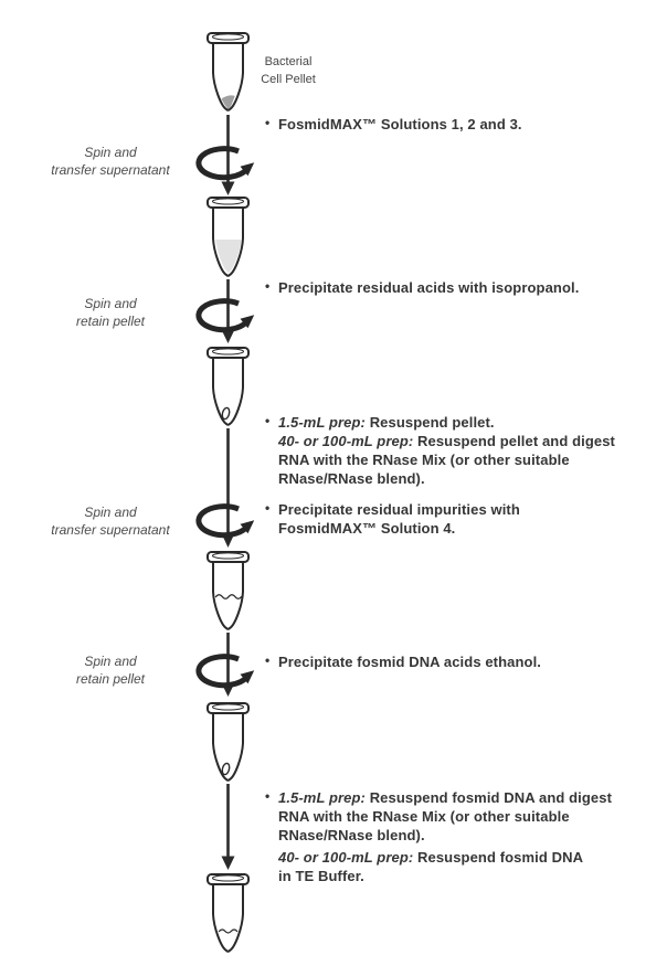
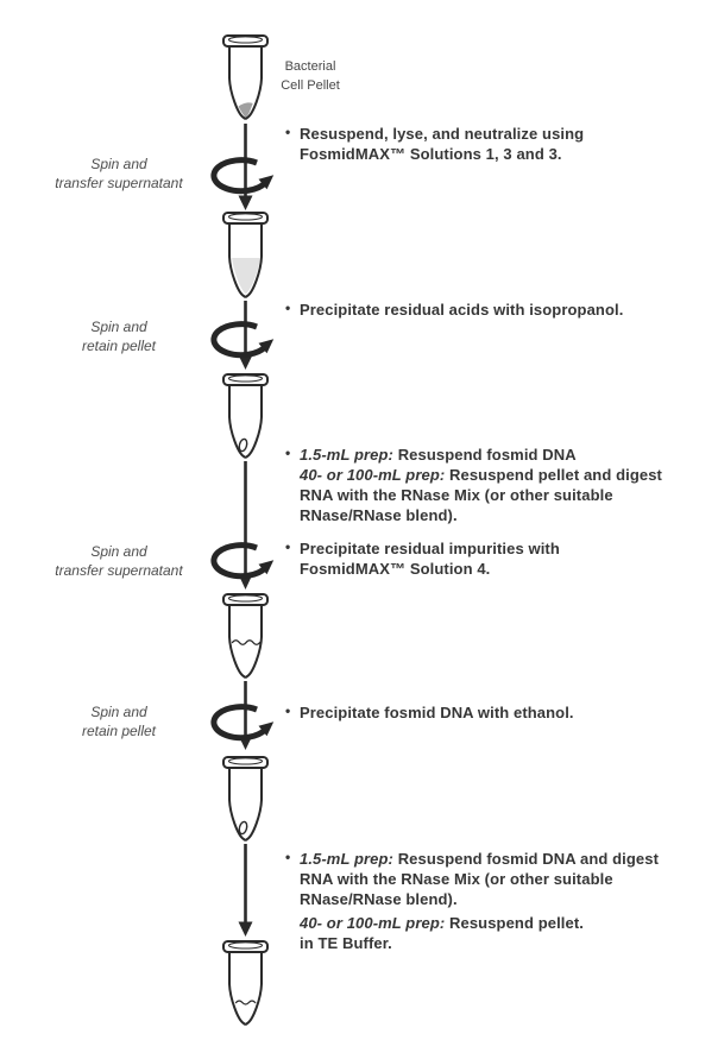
  Bacterial
  Cell Pellet
  Spin and
  transfer supernatant
  Spin and
  retain pellet
  Spin and
  transfer supernatant
  Spin and
  retain pellet
  •
+ Resuspend, lyse, and neutralize using
- FosmidMAX™ Solutions 1, 2 and 3.
+ FosmidMAX™ Solutions 1, 3 and 3.
  •
  Precipitate residual acids with isopropanol.
  •
- 1.5-mL prep: Resuspend pellet.
+ 1.5-mL prep: Resuspend fosmid DNA
  40- or 100-mL prep: Resuspend pellet and digest
  RNA with the RNase Mix (or other suitable
  RNase/RNase blend).
  •
  Precipitate residual impurities with
  FosmidMAX™ Solution 4.
  •
- Precipitate fosmid DNA acids ethanol.
+ Precipitate fosmid DNA with ethanol.
  •
  1.5-mL prep: Resuspend fosmid DNA and digest
  RNA with the RNase Mix (or other suitable
  RNase/RNase blend).
- 40- or 100-mL prep: Resuspend fosmid DNA
+ 40- or 100-mL prep: Resuspend pellet.
  in TE Buffer.
